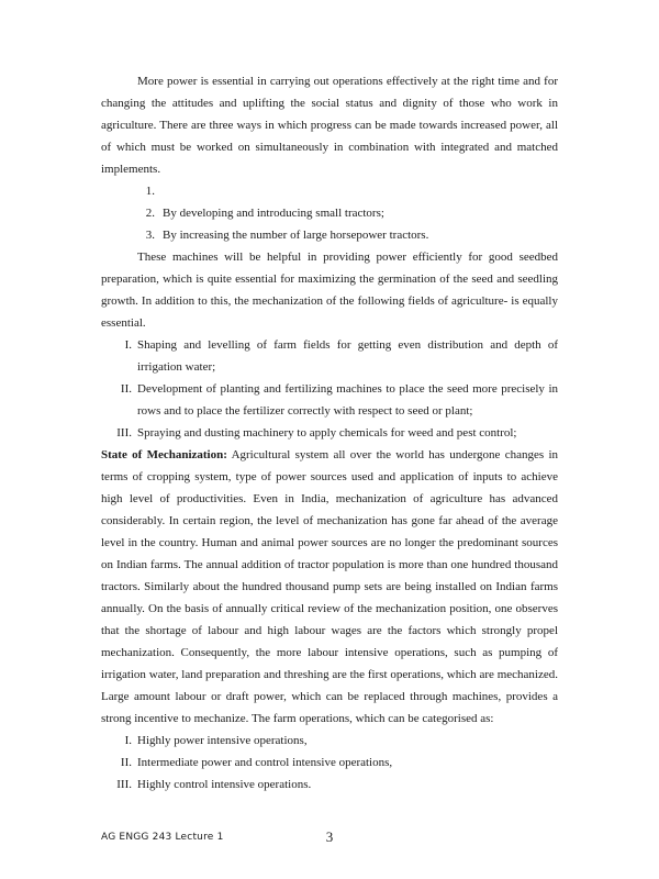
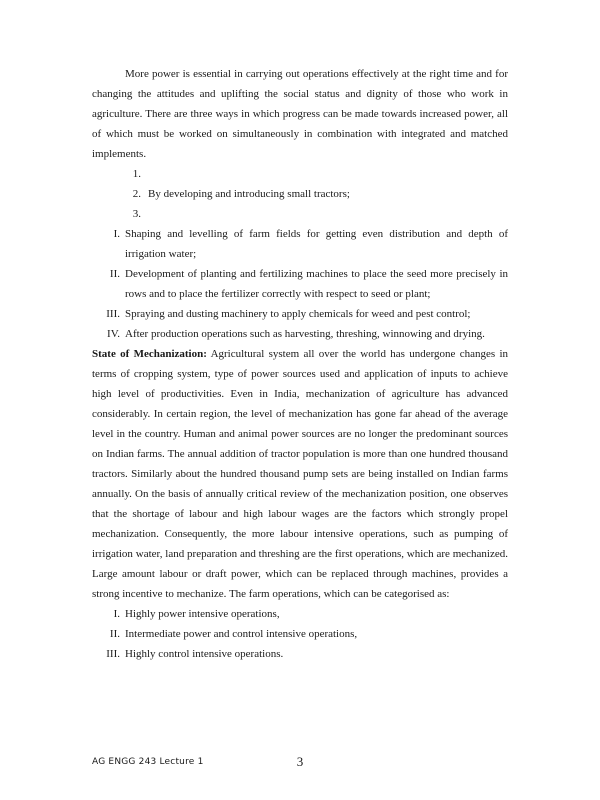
  More power is essential in carrying out operations effectively at the right time and for changing the attitudes and uplifting the social status and dignity of those who work in agriculture. There are three ways in which progress can be made towards increased power, all of which must be worked on simultaneously in combination with integrated and matched implements.
  1.
  2.
  By developing and introducing small tractors;
  3.
- By increasing the number of large horsepower tractors.
- These machines will be helpful in providing power efficiently for good seedbed preparation, which is quite essential for maximizing the germination of the seed and seedling growth. In addition to this, the mechanization of the following fields of agriculture- is equally essential.
  I.
  Shaping and levelling of farm fields for getting even distribution and depth of irrigation water;
  II.
  Development of planting and fertilizing machines to place the seed more precisely in rows and to place the fertilizer correctly with respect to seed or plant;
  III.
  Spraying and dusting machinery to apply chemicals for weed and pest control;
+ IV.
+ After production operations such as harvesting, threshing, winnowing and drying.
  State of Mechanization: Agricultural system all over the world has undergone changes in terms of cropping system, type of power sources used and application of inputs to achieve high level of productivities. Even in India, mechanization of agriculture has advanced considerably. In certain region, the level of mechanization has gone far ahead of the average level in the country. Human and animal power sources are no longer the predominant sources on Indian farms. The annual addition of tractor population is more than one hundred thousand tractors. Similarly about the hundred thousand pump sets are being installed on Indian farms annually. On the basis of annually critical review of the mechanization position, one observes that the shortage of labour and high labour wages are the factors which strongly propel mechanization. Consequently, the more labour intensive operations, such as pumping of irrigation water, land preparation and threshing are the first operations, which are mechanized. Large amount labour or draft power, which can be replaced through machines, provides a strong incentive to mechanize. The farm operations, which can be categorised as:
  I.
  Highly power intensive operations,
  II.
  Intermediate power and control intensive operations,
  III.
  Highly control intensive operations.
  AG ENGG 243 Lecture 1
  3
